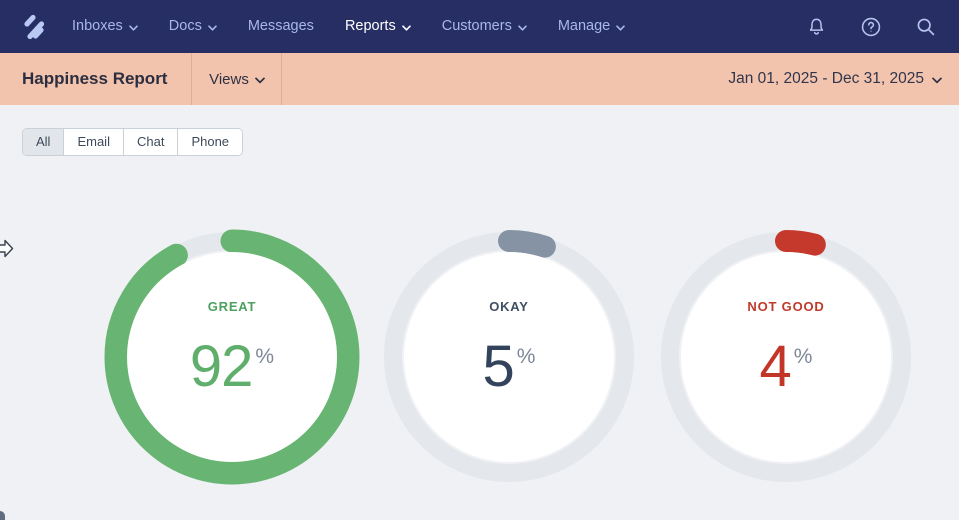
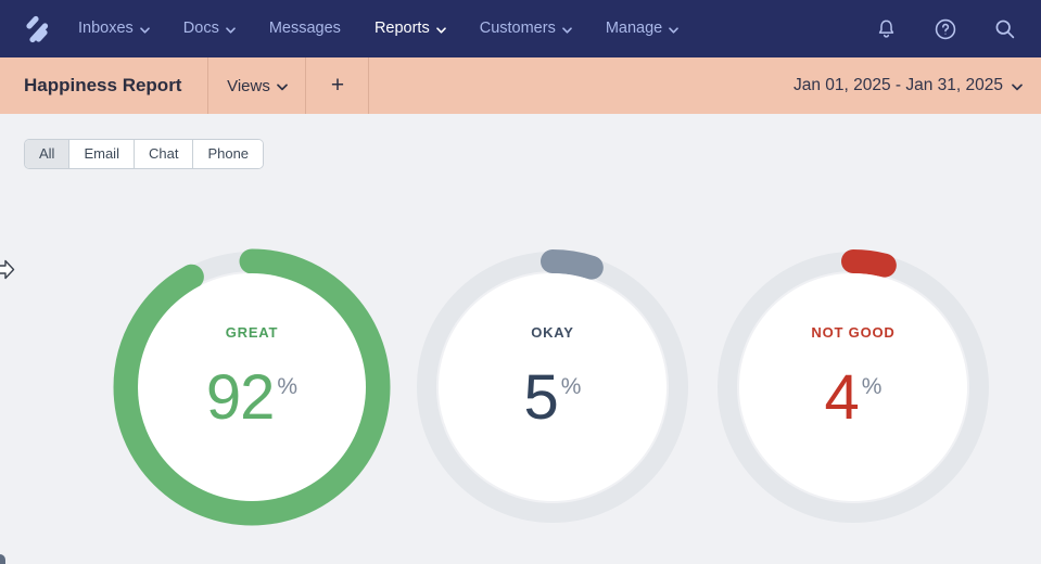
  Inboxes
  Docs
  Messages
  Reports
  Customers
  Manage
  Happiness Report
  Views
+ +
- Jan 01, 2025 - Dec 31, 2025
+ Jan 01, 2025 - Jan 31, 2025
  All
  Email
  Chat
  Phone
  GREAT
  92
  %
  OKAY
  5
  %
  NOT GOOD
  4
  %
